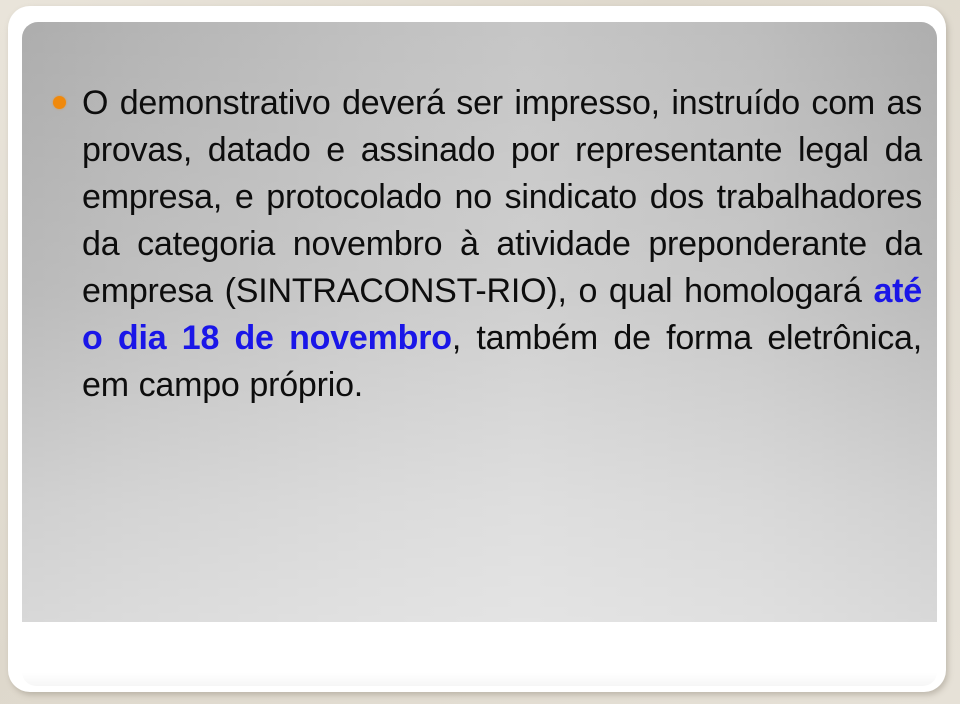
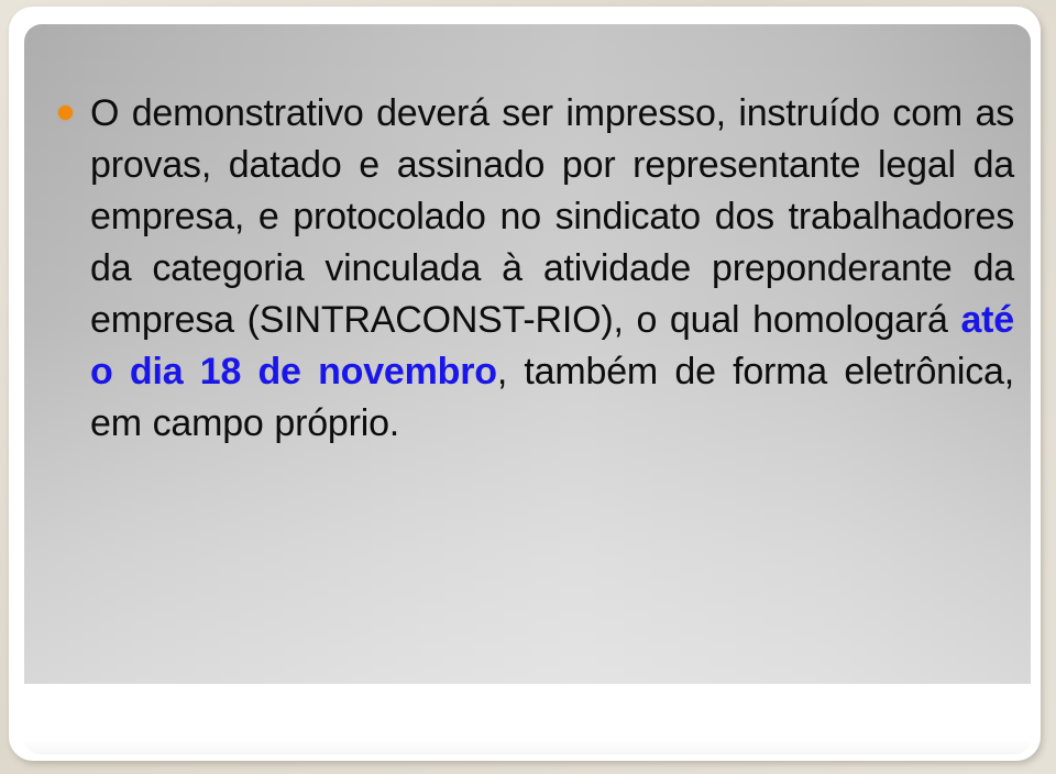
- O demonstrativo deverá ser impresso, instruído com as provas, datado e assinado por representante legal da empresa, e protocolado no sindicato dos trabalhadores da categoria novembro à atividade preponderante da empresa (SINTRACONST-RIO), o qual homologará até o dia 18 de novembro, também de forma eletrônica, em campo próprio.
+ O demonstrativo deverá ser impresso, instruído com as provas, datado e assinado por representante legal da empresa, e protocolado no sindicato dos trabalhadores da categoria vinculada à atividade preponderante da empresa (SINTRACONST-RIO), o qual homologará até o dia 18 de novembro, também de forma eletrônica, em campo próprio.
